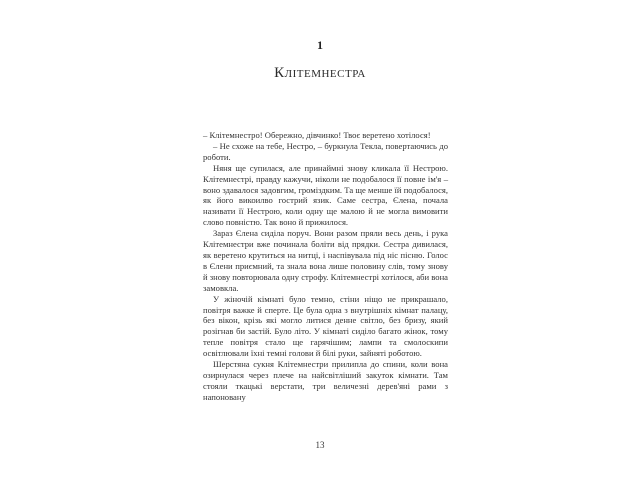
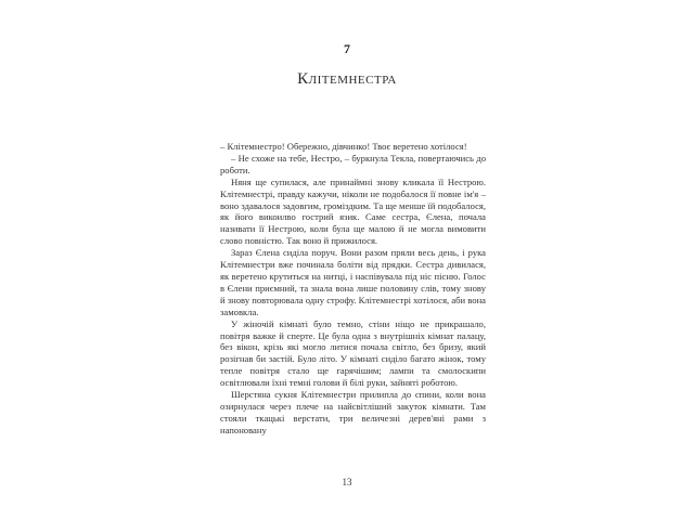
- 1
+ 7
  Клітемнестра
  – Клітемнестро! Обережно, дівчинко! Твоє веретено хотілося!
  – Не схоже на тебе, Нестро, – буркнула Текла, повертаючись до роботи.
- Няня ще супилася, але принаймні знову кликала її Нестрою. Клітемнестрі, правду кажучи, ніколи не подобалося її повне ім'я – воно здавалося задовгим, громіздким. Та ще менше їй подобалося, як його викоилво гострий язик. Саме сестра, Єлена, почала називати її Нестрою, коли одну ще малою й не могла вимовити слово повністю. Так воно й прижилося.
+ Няня ще супилася, але принаймні знову кликала її Нестрою. Клітемнестрі, правду кажучи, ніколи не подобалося її повне ім'я – воно здавалося задовгим, громіздким. Та ще менше їй подобалося, як його викоилво гострий язик. Саме сестра, Єлена, почала називати її Нестрою, коли була ще малою й не могла вимовити слово повністю. Так воно й прижилося.
  Зараз Єлена сиділа поруч. Вони разом пряли весь день, і рука Клітемнестри вже починала боліти від прядки. Сестра дивилася, як веретено крутиться на нитці, і наспівувала під ніс пісню. Голос в Єлени приємний, та знала вона лише половину слів, тому знову й знову повторювала одну строфу. Клітемнестрі хотілося, аби вона замовкла.
- У жіночій кімнаті було темно, стіни ніщо не прикрашало, повітря важке й сперте. Це була одна з внутрішніх кімнат палацу, без вікон, крізь які могло литися денне світло, без бризу, який розігнав би застій. Було літо. У кімнаті сиділо багато жінок, тому тепле повітря стало ще гарячішим; лампи та смолоскипи освітлювали їхні темні голови й білі руки, зайняті роботою.
+ У жіночій кімнаті було темно, стіни ніщо не прикрашало, повітря важке й сперте. Це була одна з внутрішніх кімнат палацу, без вікон, крізь які могло литися почала світло, без бризу, який розігнав би застій. Було літо. У кімнаті сиділо багато жінок, тому тепле повітря стало ще гарячішим; лампи та смолоскипи освітлювали їхні темні голови й білі руки, зайняті роботою.
  Шерстяна сукня Клітемнестри прилипла до спини, коли вона озирнулася через плече на найсвітліший закуток кімнати. Там стояли ткацькі верстати, три величезні дерев'яні рами з напоновану
  13
